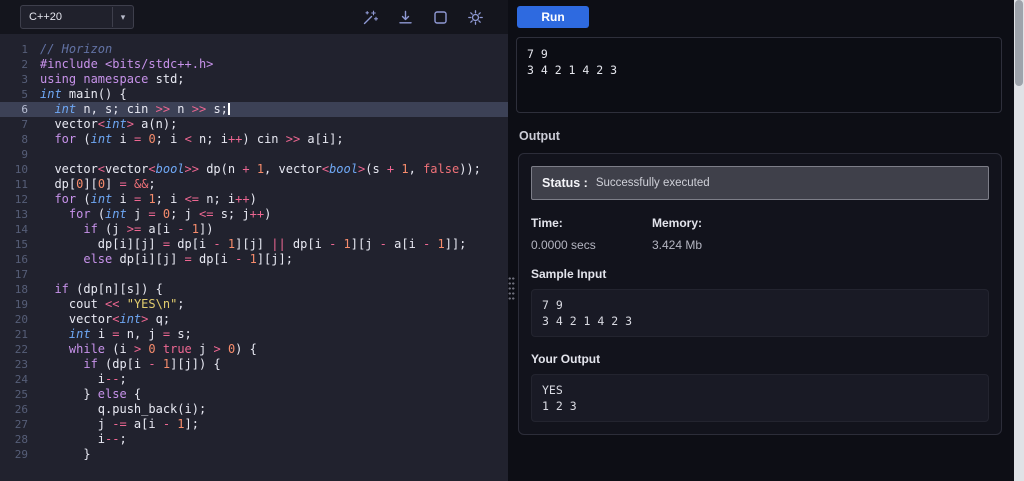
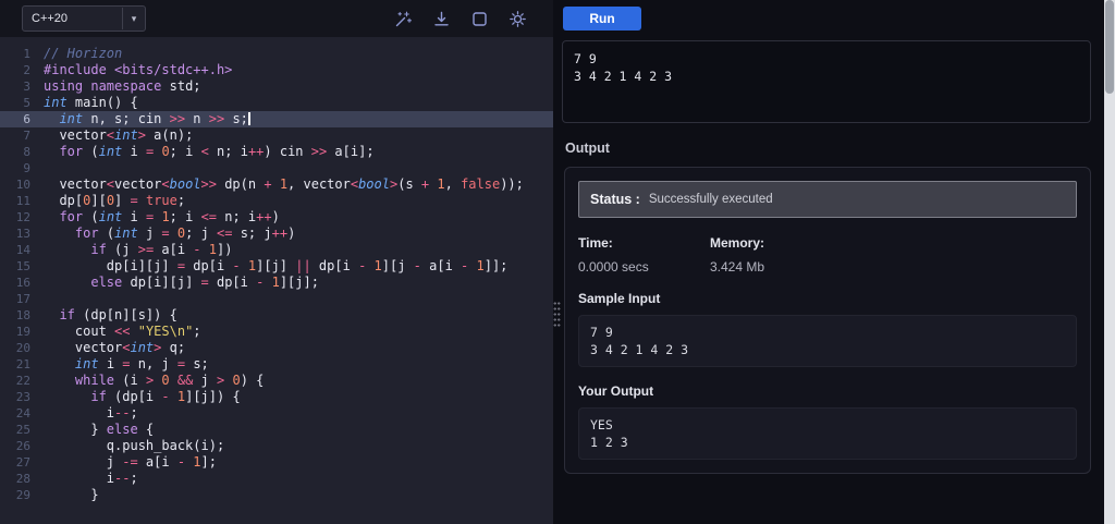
  C++20
  ▾
  1
  // Horizon
  2
  #include <bits/stdc++.h>
  3
  using namespace std;
  5
  int main() {
  6
  int n, s; cin >> n >> s;
  7
  vector<int> a(n);
  8
  for (int i = 0; i < n; i++) cin >> a[i];
  9
  10
  vector<vector<bool>> dp(n + 1, vector<bool>(s + 1, false));
  11
- dp[0][0] = &&;
+ dp[0][0] = true;
  12
  for (int i = 1; i <= n; i++)
  13
  for (int j = 0; j <= s; j++)
  14
  if (j >= a[i - 1])
  15
  dp[i][j] = dp[i - 1][j] || dp[i - 1][j - a[i - 1]];
  16
  else dp[i][j] = dp[i - 1][j];
  17
  18
  if (dp[n][s]) {
  19
  cout << "YES\n";
  20
  vector<int> q;
  21
  int i = n, j = s;
  22
- while (i > 0 true j > 0) {
+ while (i > 0 && j > 0) {
  23
  if (dp[i - 1][j]) {
  24
  i--;
  25
  } else {
  26
  q.push_back(i);
  27
  j -= a[i - 1];
  28
  i--;
  29
  }
  Run
  7 9
  3 4 2 1 4 2 3
  Output
  Status :
  Successfully executed
  Time:
  0.0000 secs
  Memory:
  3.424 Mb
  Sample Input
  7 9
  3 4 2 1 4 2 3
  Your Output
  YES
  1 2 3
